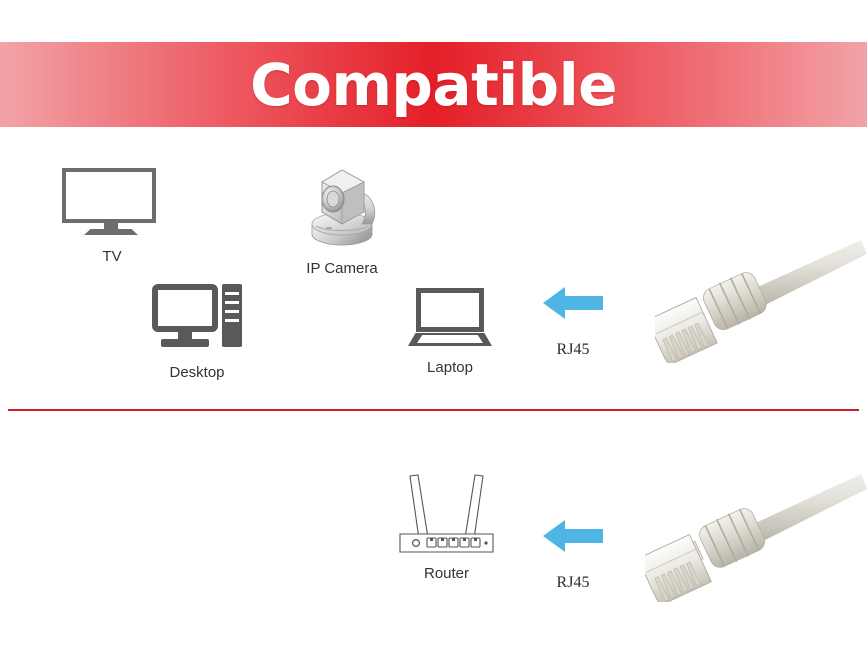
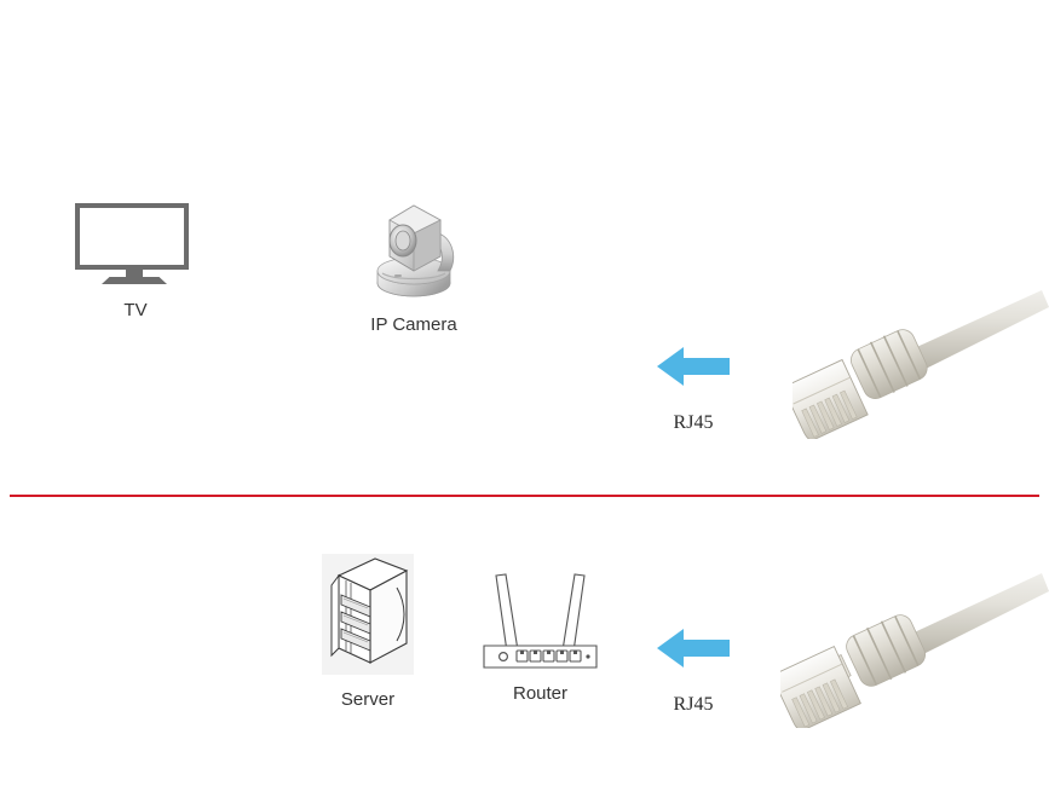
- Compatible
  TV
  IP Camera
- Desktop
- Laptop
  RJ45
+ Server
  Router
  RJ45
